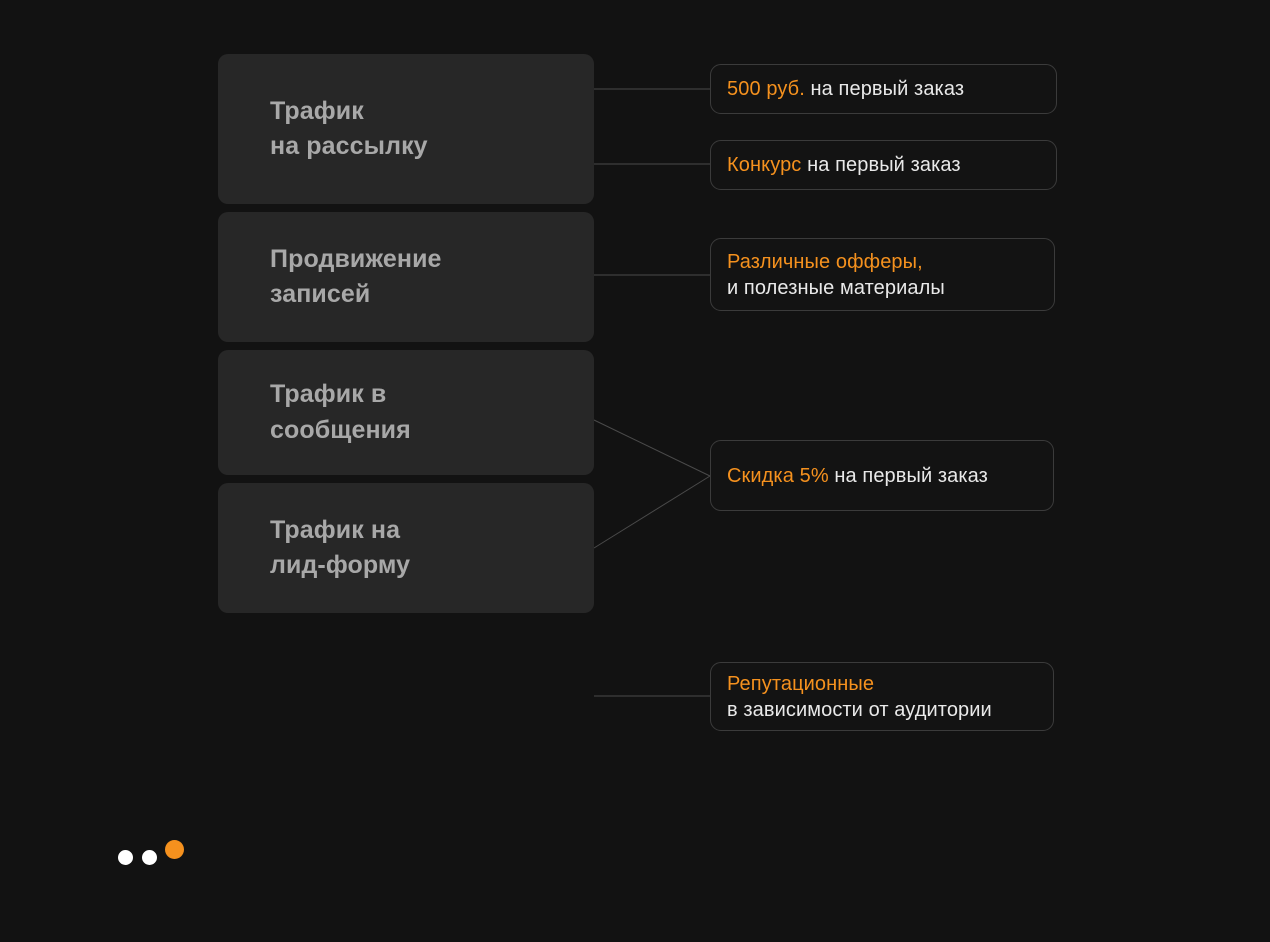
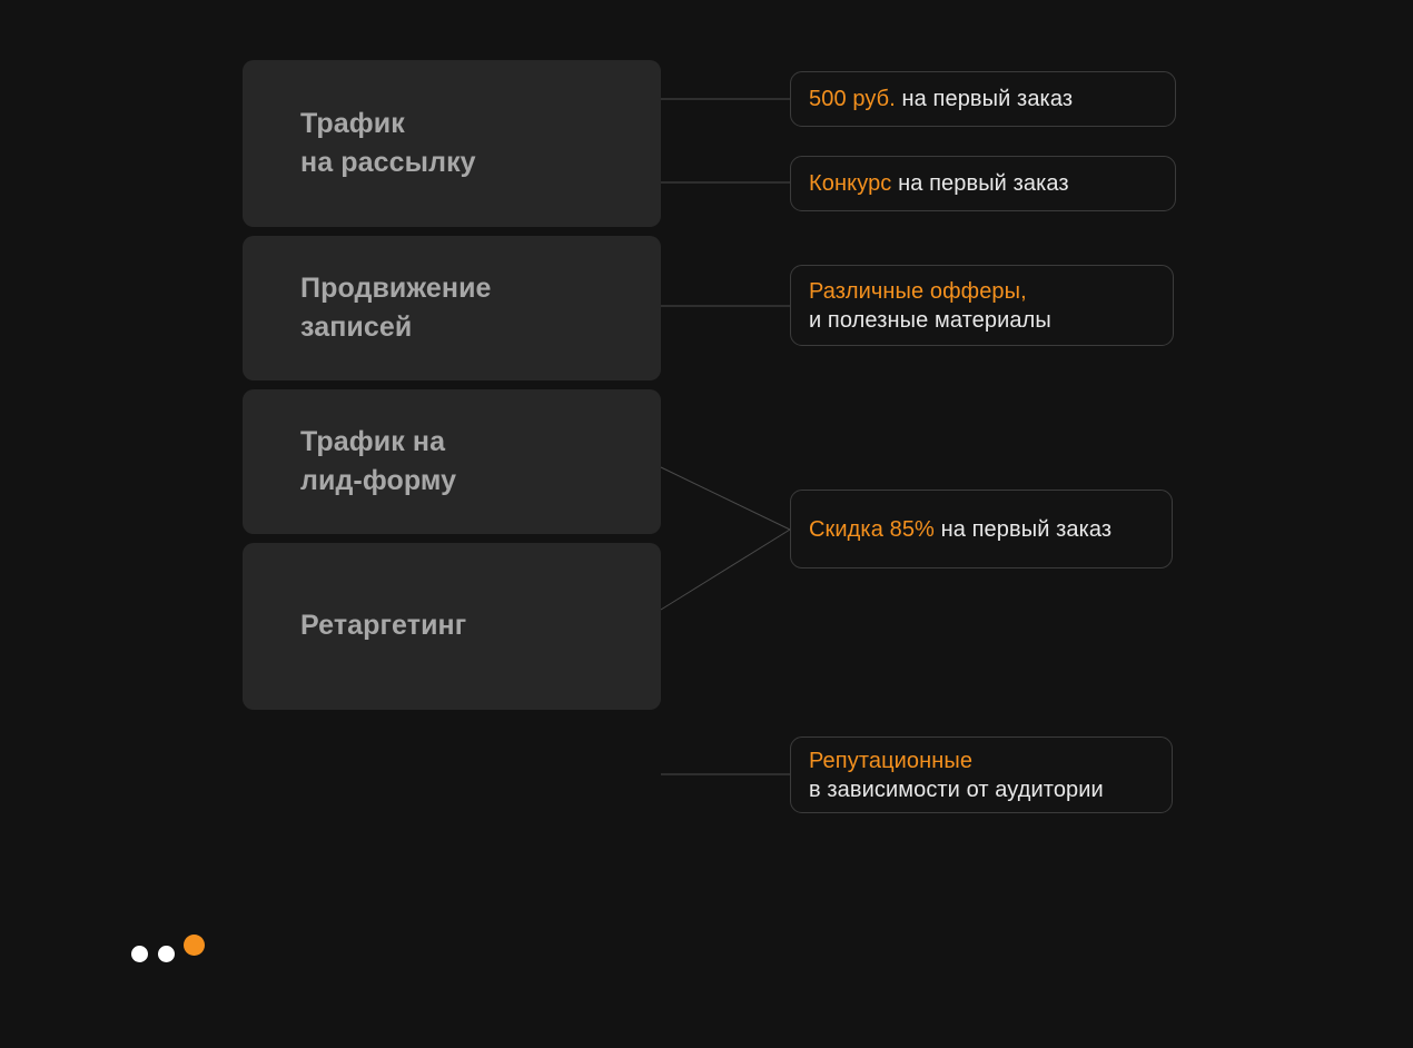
  Трафик
  на рассылку
  Продвижение
  записей
- Трафик в
- сообщения
  Трафик на
  лид-форму
+ Ретаргетинг
  500 руб. на первый заказ
  Конкурс на первый заказ
  Различные офферы,
  и полезные материалы
- Скидка 5% на первый заказ
+ Скидка 85% на первый заказ
  Репутационные
  в зависимости от аудитории
